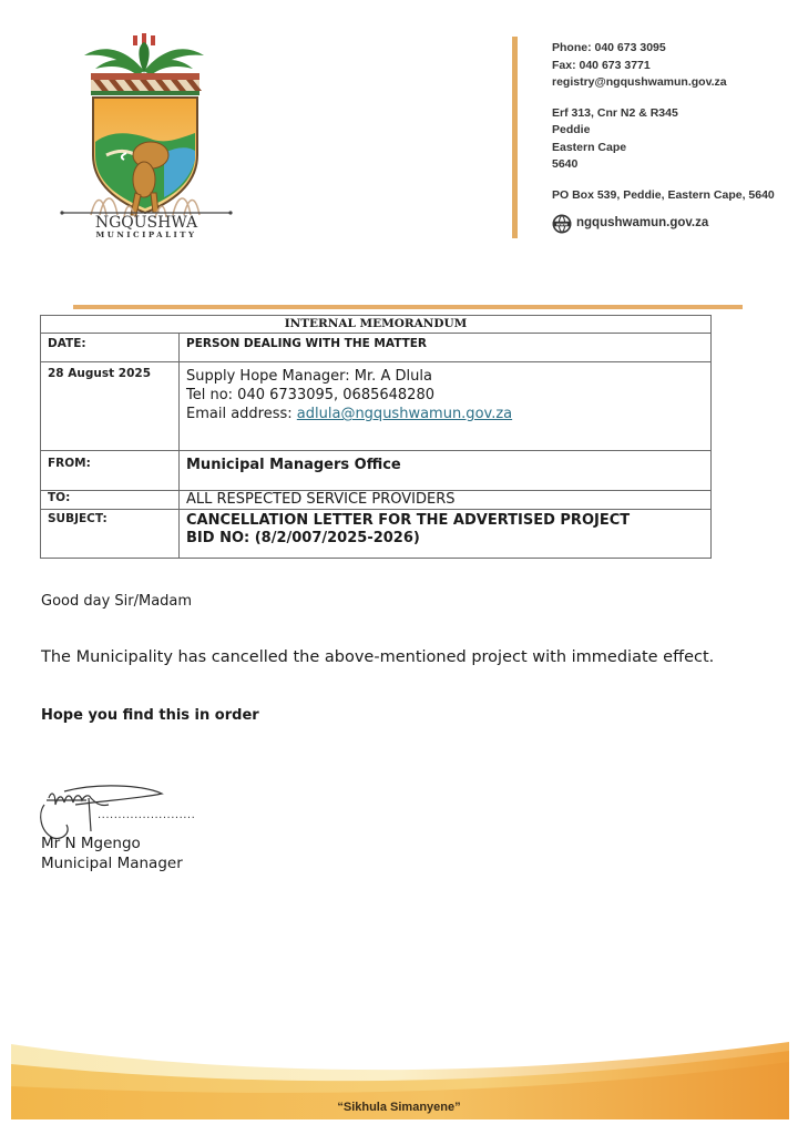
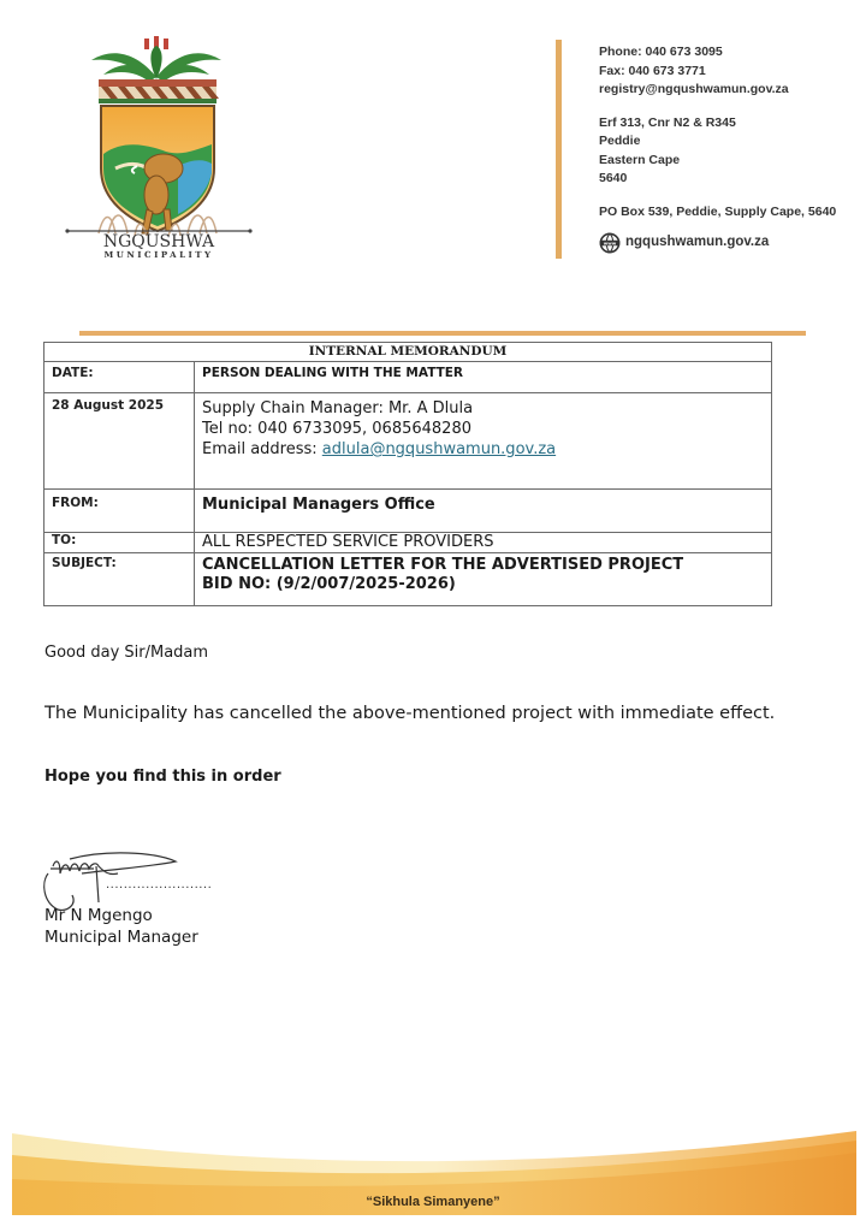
  NGQUSHWA
  MUNICIPALITY
  Phone: 040 673 3095
  Fax: 040 673 3771
  registry@ngqushwamun.gov.za
  Erf 313, Cnr N2 & R345
  Peddie
  Eastern Cape
  5640
- PO Box 539, Peddie, Eastern Cape, 5640
+ PO Box 539, Peddie, Supply Cape, 5640
  ngqushwamun.gov.za
  INTERNAL MEMORANDUM
  DATE:	PERSON DEALING WITH THE MATTER
- 28 August 2025	Supply Hope Manager: Mr. A Dlula Tel no: 040 6733095, 0685648280 Email address: adlula@ngqushwamun.gov.za
+ 28 August 2025	Supply Chain Manager: Mr. A Dlula Tel no: 040 6733095, 0685648280 Email address: adlula@ngqushwamun.gov.za
  FROM:	Municipal Managers Office
  TO:	ALL RESPECTED SERVICE PROVIDERS
- SUBJECT:	CANCELLATION LETTER FOR THE ADVERTISED PROJECT BID NO: (8/2/007/2025-2026)
+ SUBJECT:	CANCELLATION LETTER FOR THE ADVERTISED PROJECT BID NO: (9/2/007/2025-2026)
  Good day Sir/Madam
  The Municipality has cancelled the above-mentioned project with immediate effect.
  Hope you find this in order
  ........................
  Mr N Mgengo
  Municipal Manager
  “Sikhula Simanyene”
